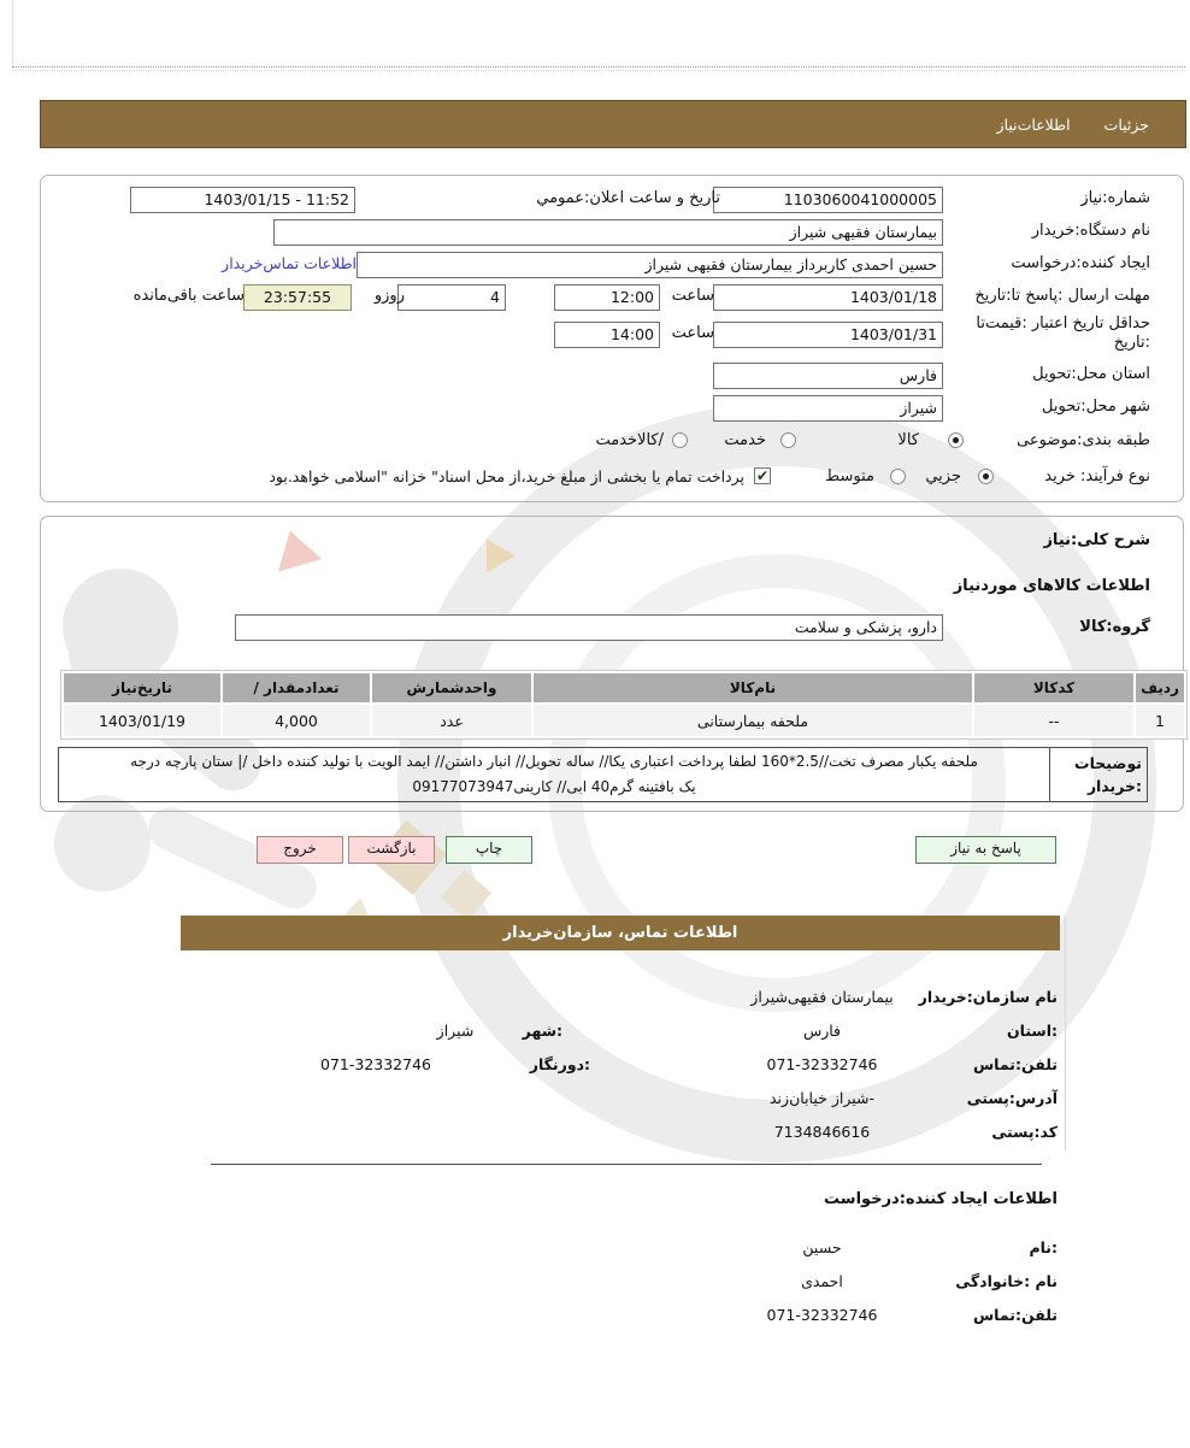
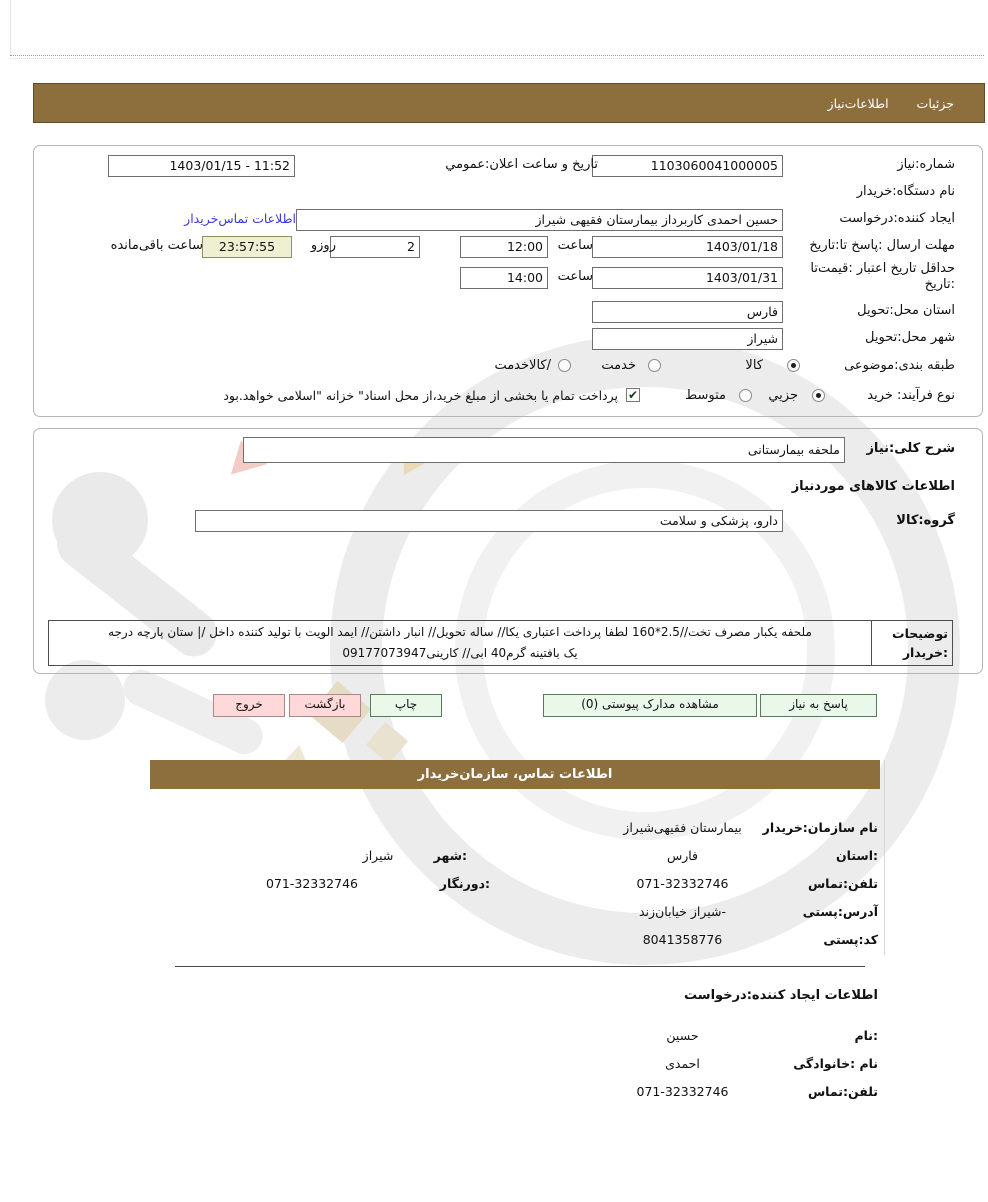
  جزئیات
  اطلاعات‌نیاز
  شماره:نیاز
  1103060041000005
  تاریخ و ساعت اعلان:عمومي
  1403/01/15 - 11:52
  نام دستگاه:خریدار
- بیمارستان فقیهی شیراز
  ایجاد کننده:درخواست
  حسین احمدی کاربرداز بیمارستان فقیهی شیراز
  اطلاعات تماس‌خریدار
  مهلت ارسال :پاسخ تا:تاریخ
  1403/01/18
  ساعت
  12:00
- 4
+ 2
  روزو
  23:57:55
  ساعت باقی‌مانده
  حداقل تاریخ اعتبار :قیمت‌تا
  :تاریخ
  1403/01/31
  ساعت
  14:00
  استان محل:تحویل
  فارس
  شهر محل:تحویل
  شیراز
  طبقه بندی:موضوعی
  کالا
  خدمت
  /کالاخدمت
  نوع فرآیند: خرید
  جزیي
  متوسط
  پرداخت تمام یا بخشی از مبلغ خرید،از محل اسناد" خزانه "اسلامی خواهد.بود
  شرح کلی:نیاز
+ ملحفه بیمارستانی
  اطلاعات کالاهای موردنیاز
  گروه:کالا
  دارو، پزشکی و سلامت
- ردیف	کدکالا	نام‌کالا	واحدشمارش	تعدادمقدار /	تاریخ‌نیاز
- 1	--	ملحفه بیمارستانی	عدد	4,000	1403/01/19
  توضیحات
  :خریدار
  ملحفه یکبار مصرف تخت//2.5*160 لطفا پرداخت اعتباری یکا// ساله تحویل// انبار داشتن// ایمد الویت با تولید کننده داخل /| ستان پارچه درجه
  یک بافتینه گرم40 ابی// کارینی09177073947
  پاسخ به نیاز
+ مشاهده مدارک پیوستی (0)
  چاپ
  بازگشت
  خروج
  اطلاعات تماس، سازمان‌خریدار
  نام سازمان:خریدار
  بیمارستان فقیهی‌شیراز
  :استان
  فارس
  :شهر
  شیراز
  تلفن:تماس
  071-32332746
  :دورنگار
  071-32332746
  آدرس:پستی
  -شیراز خیابان‌زند
  کد:پستی
- 7134846616
+ 8041358776
  اطلاعات ایجاد کننده:درخواست
  :نام
  حسین
  نام :خانوادگی
  احمدی
  تلفن:تماس
  071-32332746
